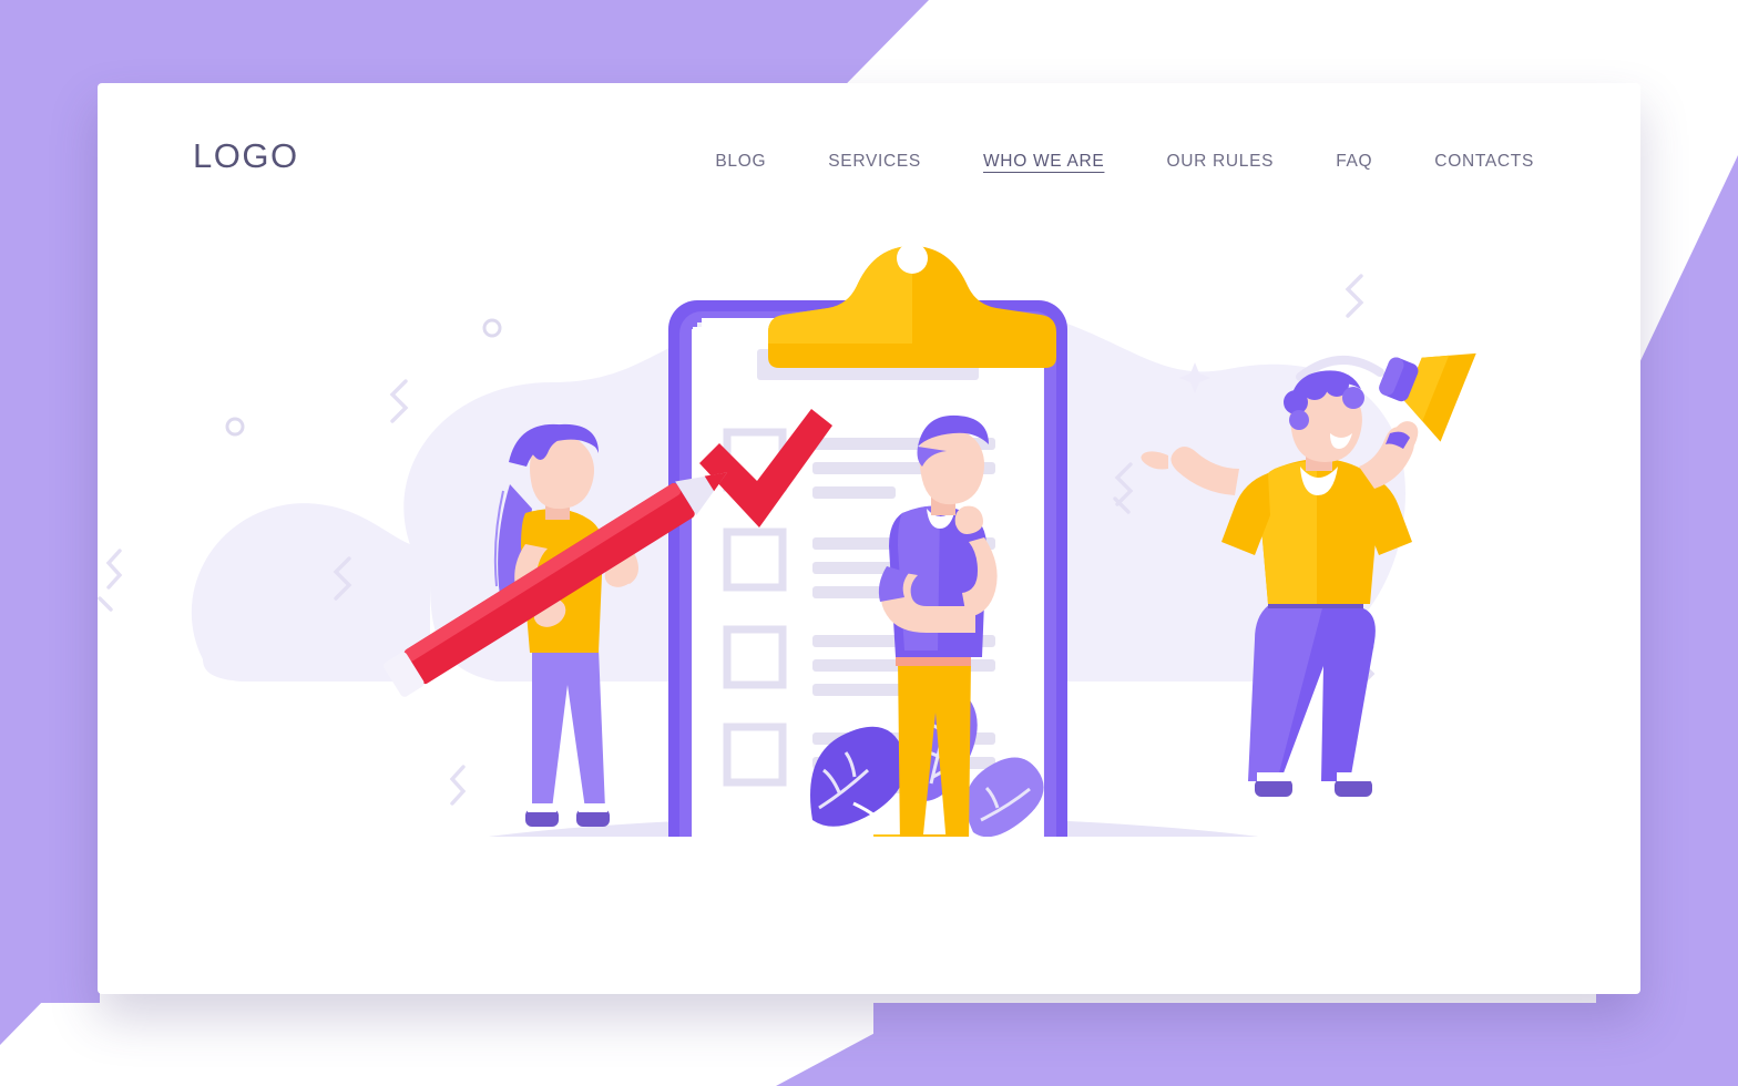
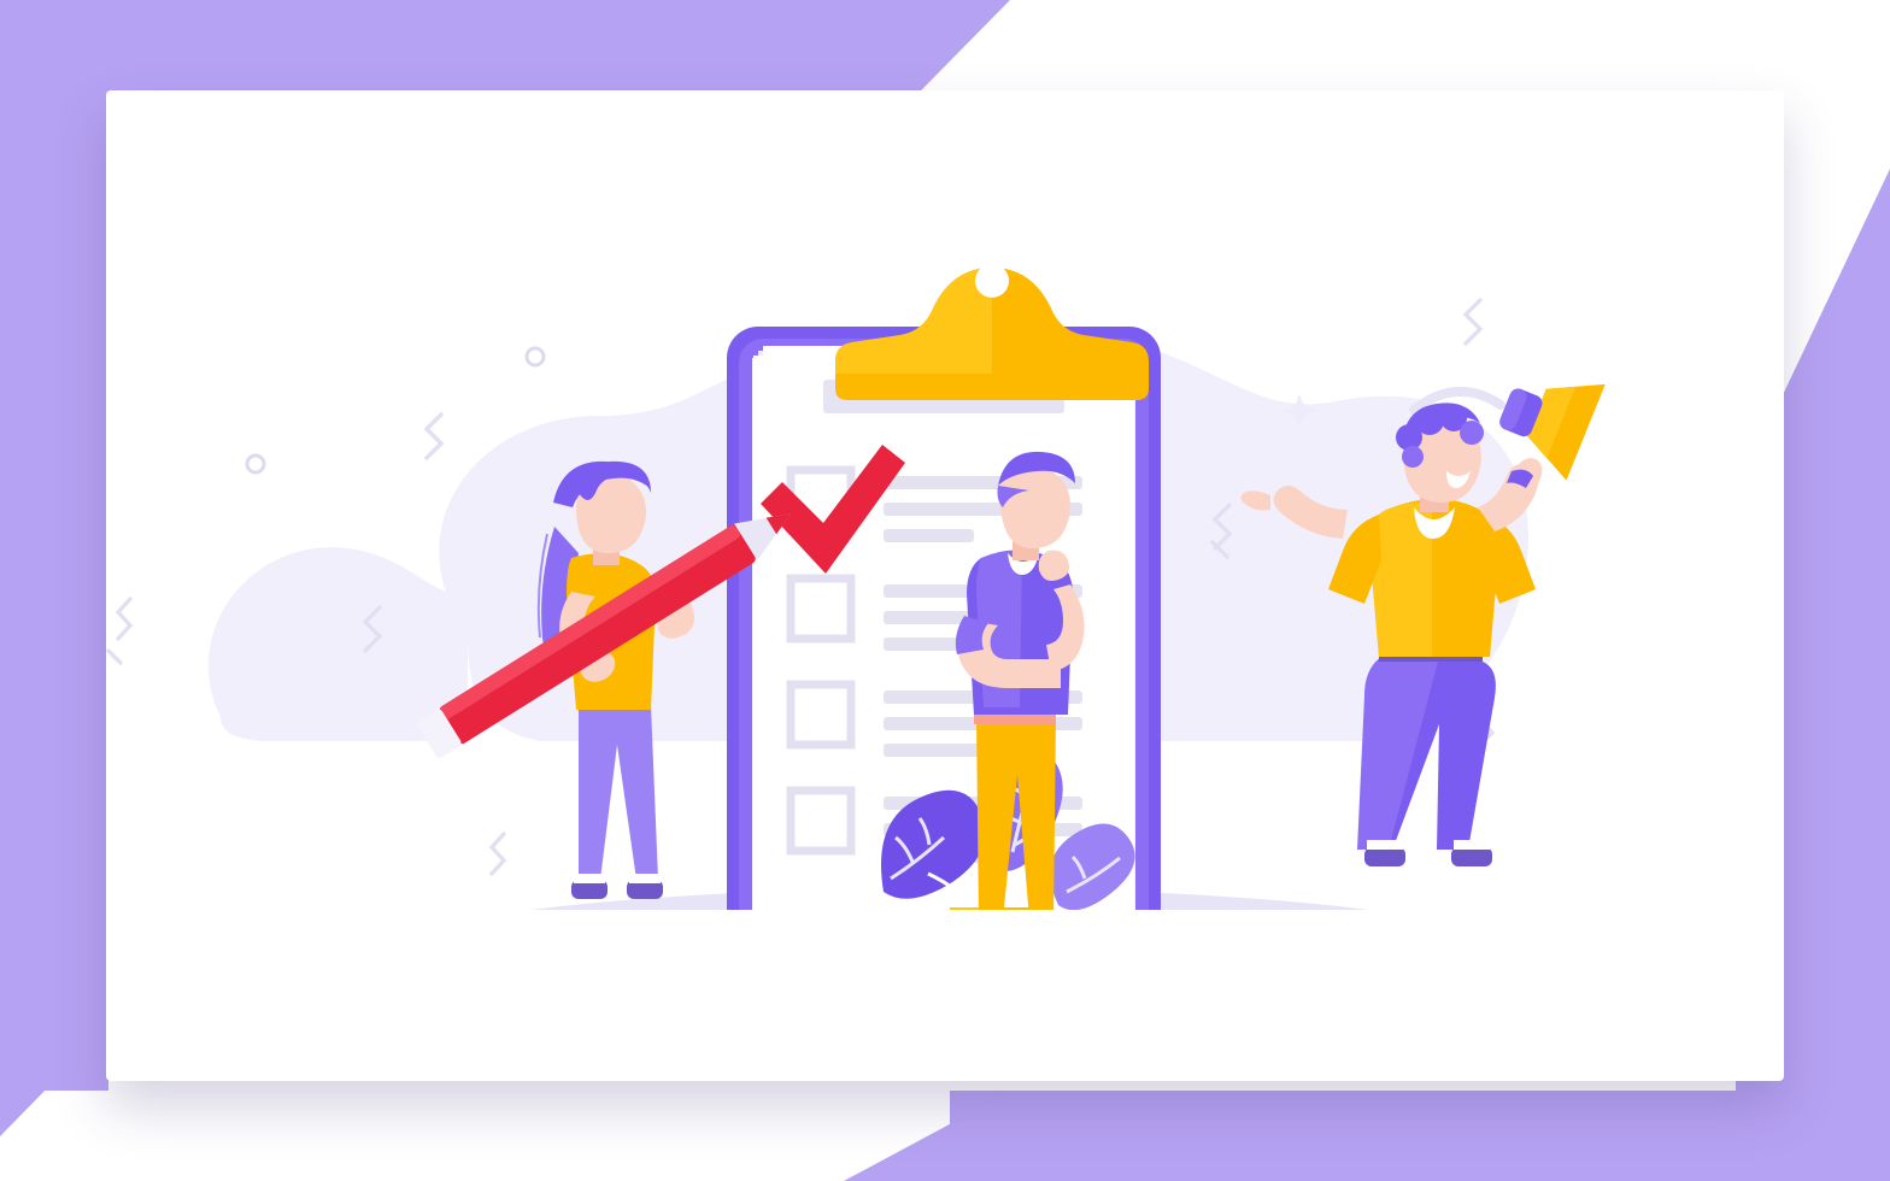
- LOGO
- BLOG
- SERVICES
- WHO WE ARE
- OUR RULES
- FAQ
- CONTACTS
